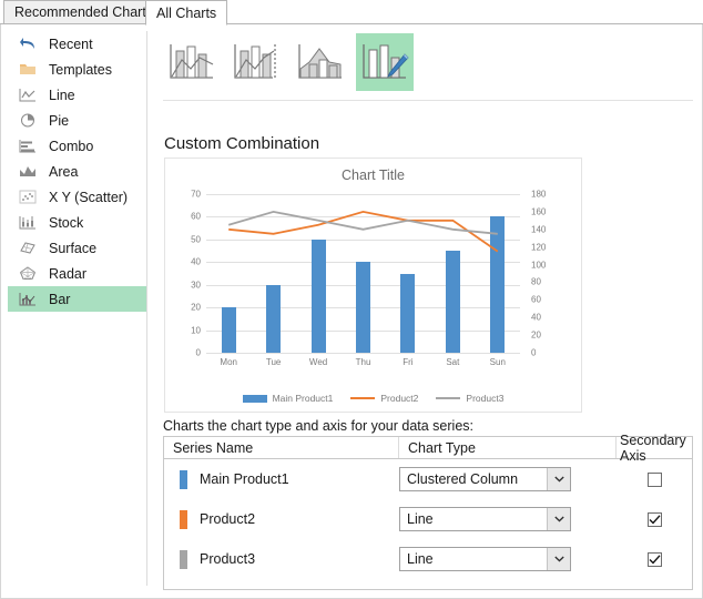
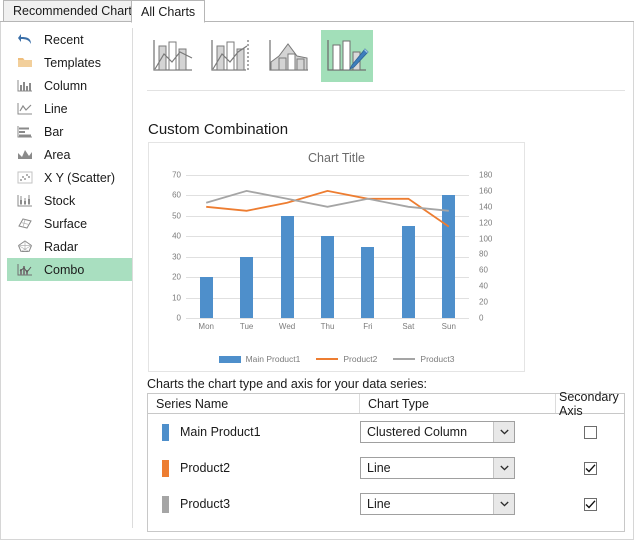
  Recommended Char
  All Charts
  Recent
  Templates
+ Column
  Line
- Pie
- Combo
+ Bar
  Area
  X Y (Scatter)
  Stock
  Surface
  Radar
- Bar
+ Combo
  Custom Combination
  Chart Title
  0
  10
  20
  30
  40
  50
  60
  70
  0
  20
  40
  60
  80
  100
  120
  140
  160
  180
  Mon
  Tue
  Wed
  Thu
  Fri
  Sat
  Sun
  Main Product1
  Product2
  Product3
  Charts the chart type and axis for your data series:
  Series Name
  Chart Type
  Secondary Axis
  Main Product1
  Clustered Column
  Product2
  Line
  Product3
  Line
